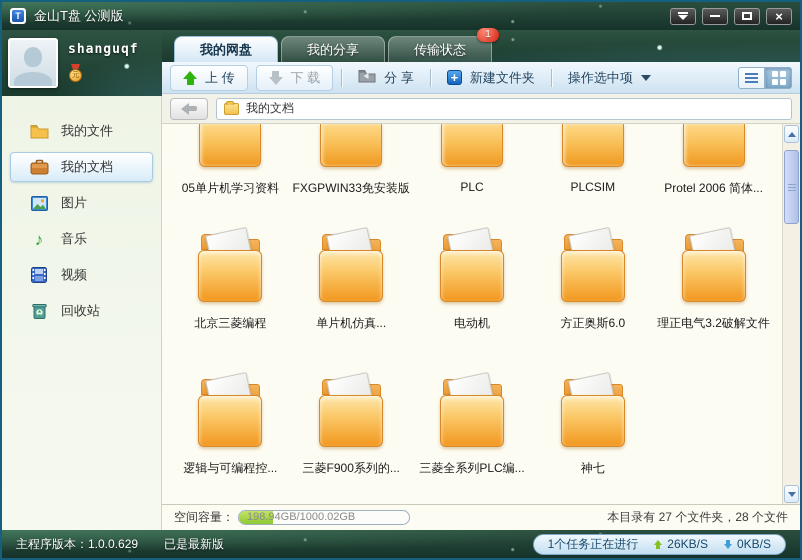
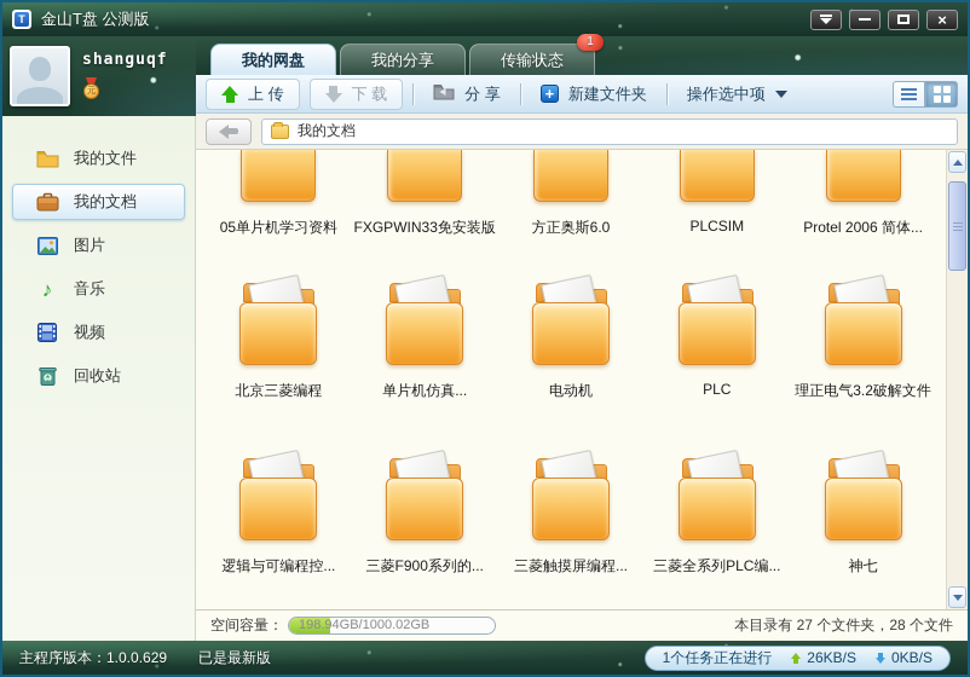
  T
  金山T盘 公测版
  ×
  shanguqf
  我的文件
  我的文档
  图片
  ♪
  音乐
  视频
  回收站
  我的网盘
  我的分享
  传输状态
  1
  上 传
  下 载
  分 享
  +
  新建文件夹
  操作选中项
  我的文档
  05单片机学习资料
  FXGPWIN33免安装版
- PLC
+ 方正奥斯6.0
  PLCSIM
  Protel 2006 简体...
  北京三菱编程
  单片机仿真...
  电动机
- 方正奥斯6.0
+ PLC
  理正电气3.2破解文件
  逻辑与可编程控...
  三菱F900系列的...
+ 三菱触摸屏编程...
  三菱全系列PLC编...
  神七
  空间容量：
  198.94GB/1000.02GB
  本目录有 27 个文件夹，28 个文件
  主程序版本：1.0.0.629
  已是最新版
  1个任务正在进行
  26KB/S
  0KB/S
